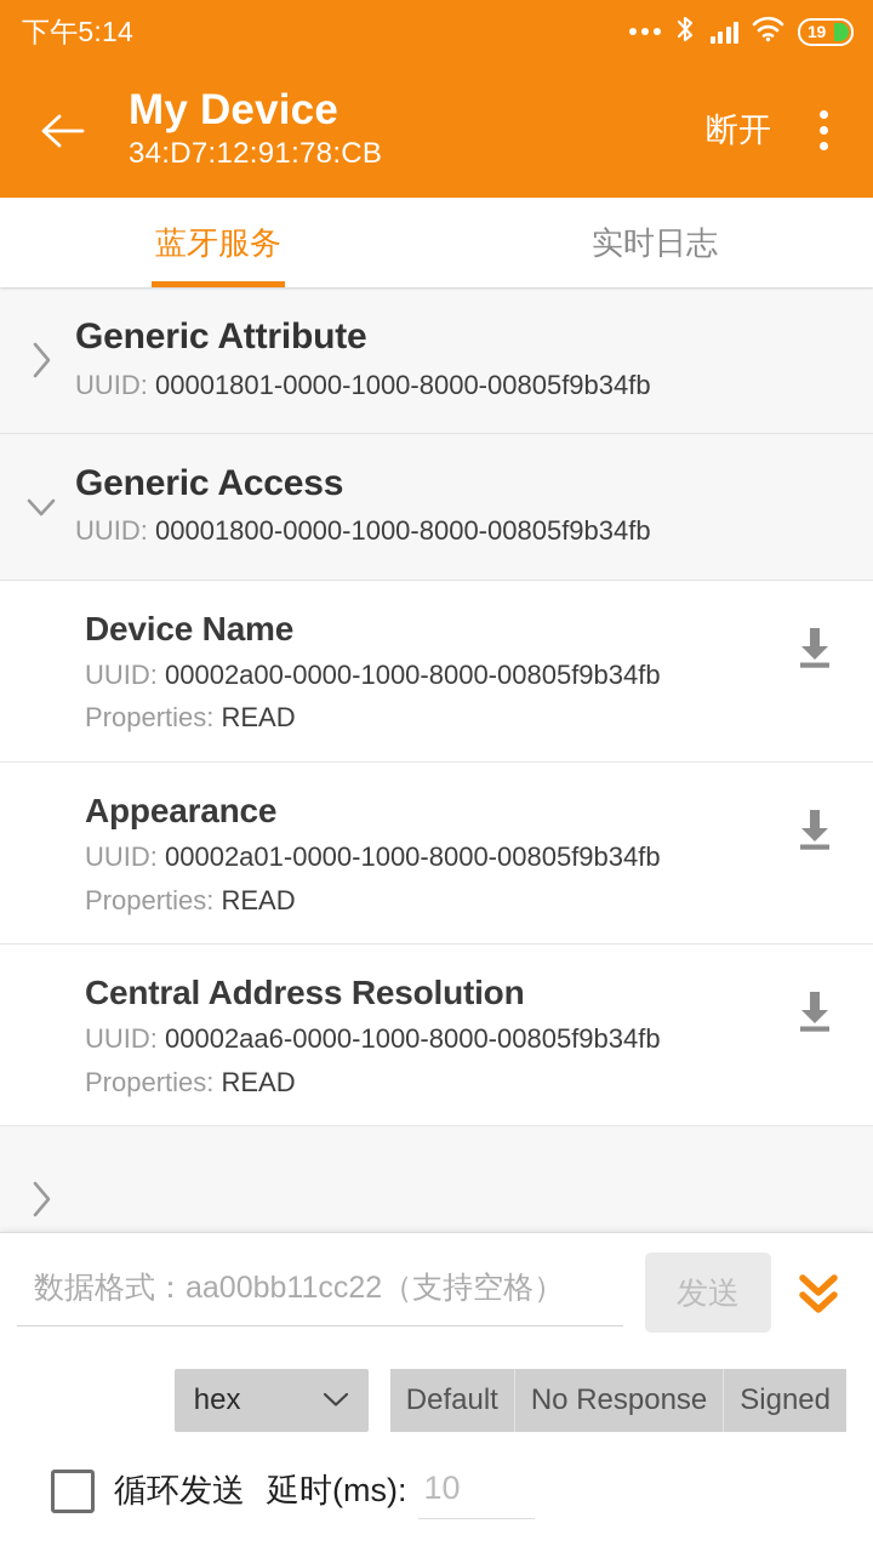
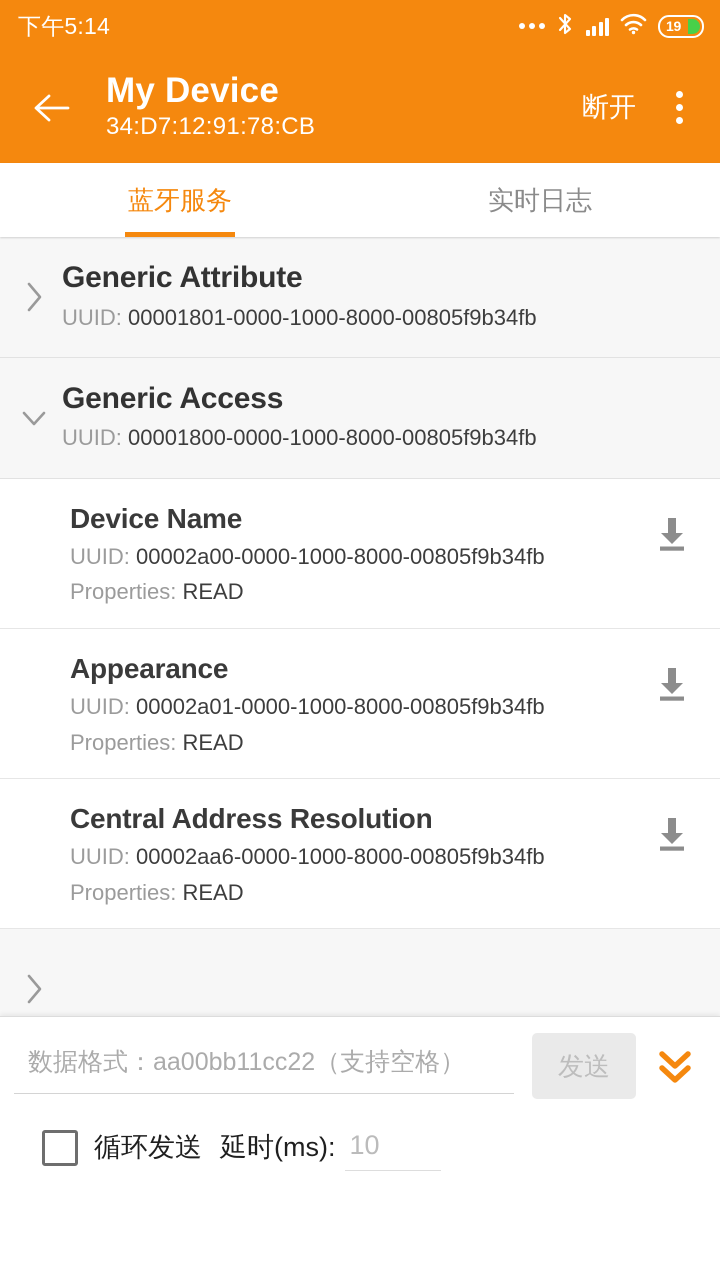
  下午5:14
  19
  My Device
  34:D7:12:91:78:CB
  断开
  蓝牙服务
  实时日志
  Generic Attribute
  UUID: 00001801-0000-1000-8000-00805f9b34fb
  Generic Access
  UUID: 00001800-0000-1000-8000-00805f9b34fb
  Device Name
  UUID: 00002a00-0000-1000-8000-00805f9b34fb
  Properties: READ
  Appearance
  UUID: 00002a01-0000-1000-8000-00805f9b34fb
  Properties: READ
  Central Address Resolution
  UUID: 00002aa6-0000-1000-8000-00805f9b34fb
  Properties: READ
  数据格式：aa00bb11cc22（支持空格）
  发送
- hex
- Default
- No Response
- Signed
  循环发送
  延时(ms):
  10
